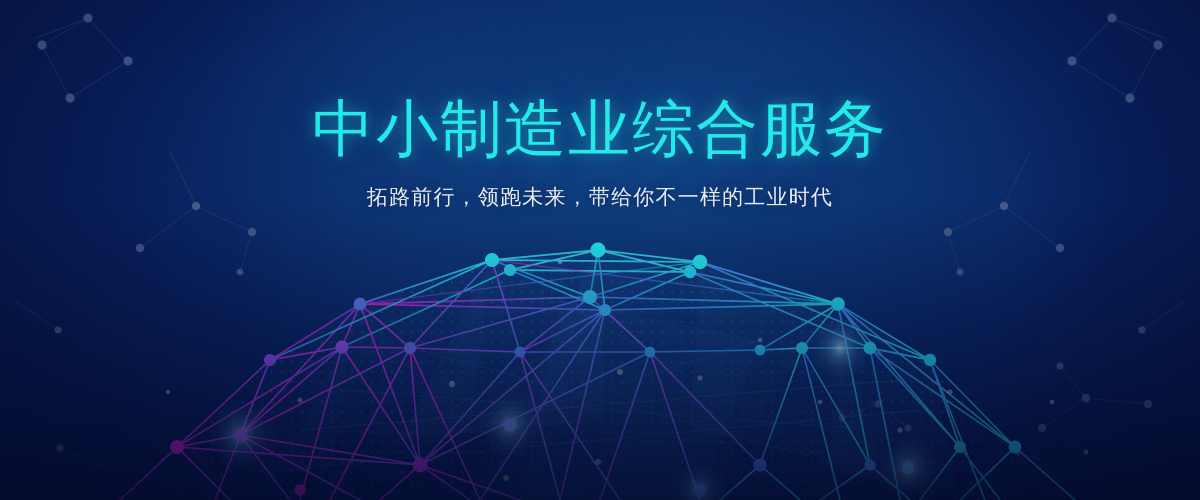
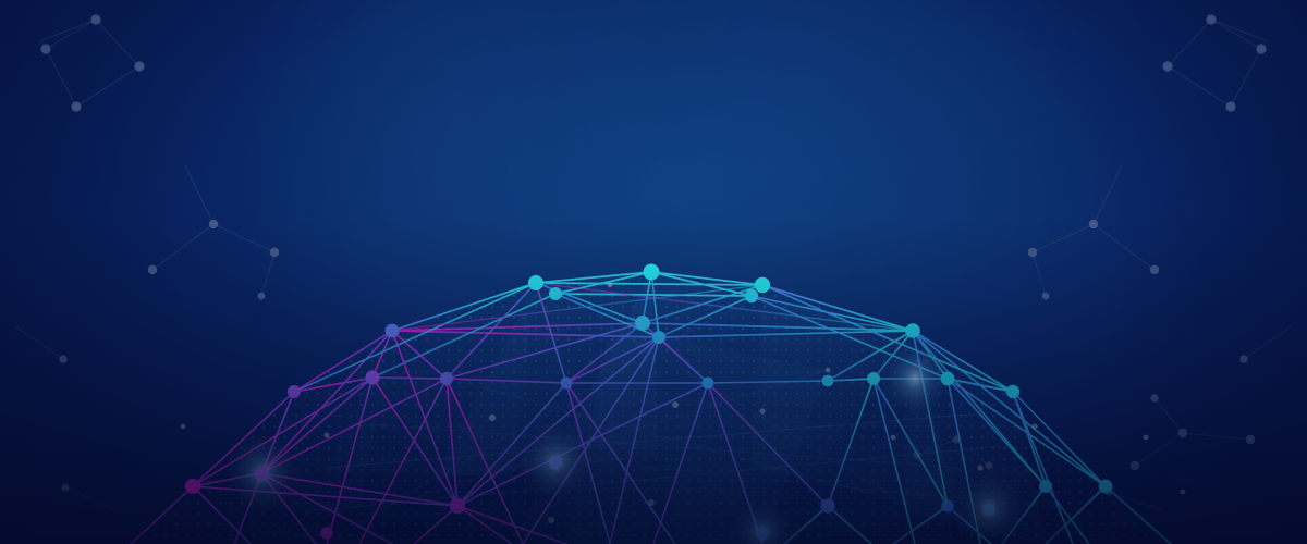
- 中小制造业综合服务
- 拓路前行，领跑未来，带给你不一样的工业时代
